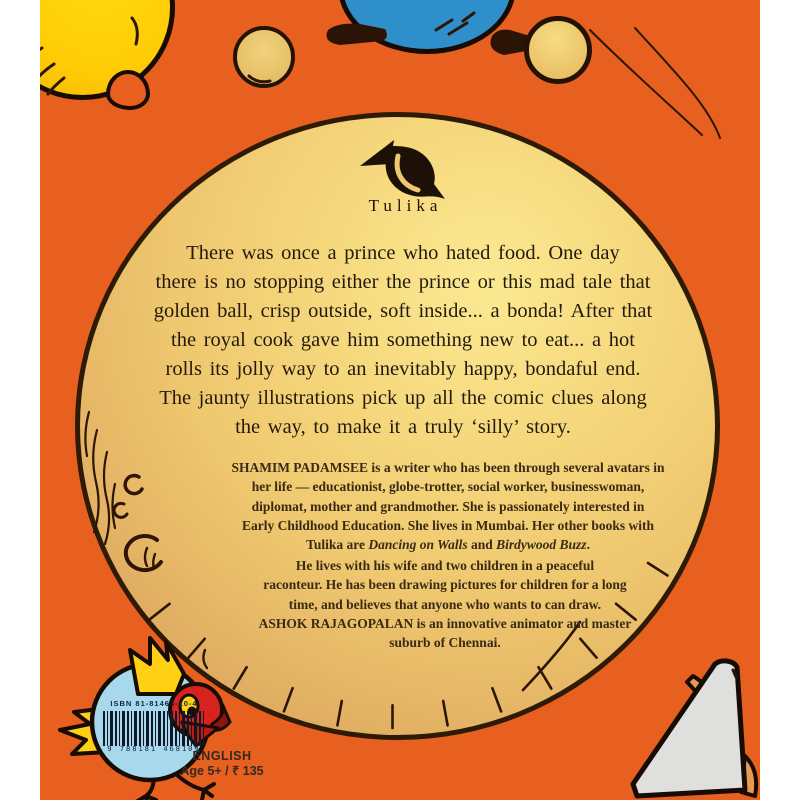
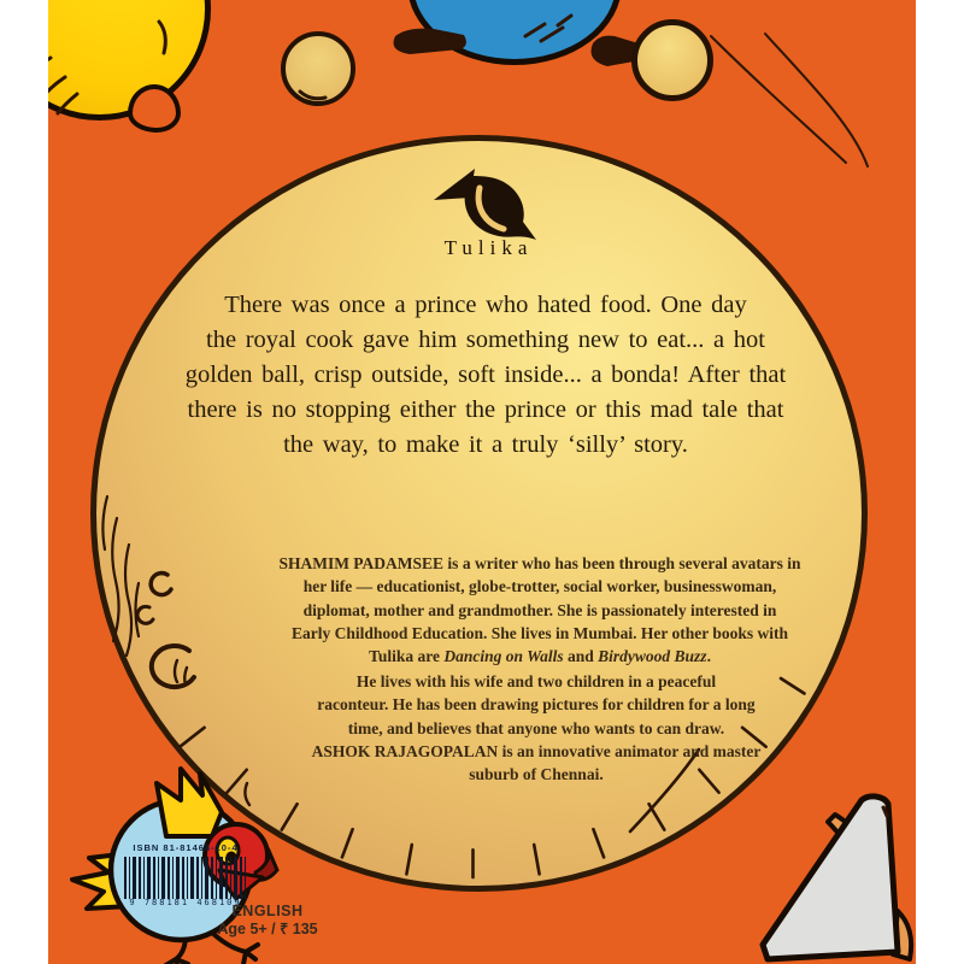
  Tulika
  There was once a prince who hated food. One day
- there is no stopping either the prince or this mad tale that
+ the royal cook gave him something new to eat... a hot
  golden ball, crisp outside, soft inside... a bonda! After that
- the royal cook gave him something new to eat... a hot
+ there is no stopping either the prince or this mad tale that
- rolls its jolly way to an inevitably happy, bondaful end.
- The jaunty illustrations pick up all the comic clues along
  the way, to make it a truly ‘silly’ story.
  SHAMIM PADAMSEE is a writer who has been through several avatars in
  her life — educationist, globe-trotter, social worker, businesswoman,
  diplomat, mother and grandmother. She is passionately interested in
  Early Childhood Education. She lives in Mumbai. Her other books with
  Tulika are Dancing on Walls and Birdywood Buzz.
  He lives with his wife and two children in a peaceful
  raconteur. He has been drawing pictures for children for a long
  time, and believes that anyone who wants to can draw.
  ASHOK RAJAGOPALAN is an innovative animator and master
  suburb of Chennai.
  ISBN 81-81468-10-4
  9 788181 468109
  ENGLISH
  Age 5+ / ₹ 135
